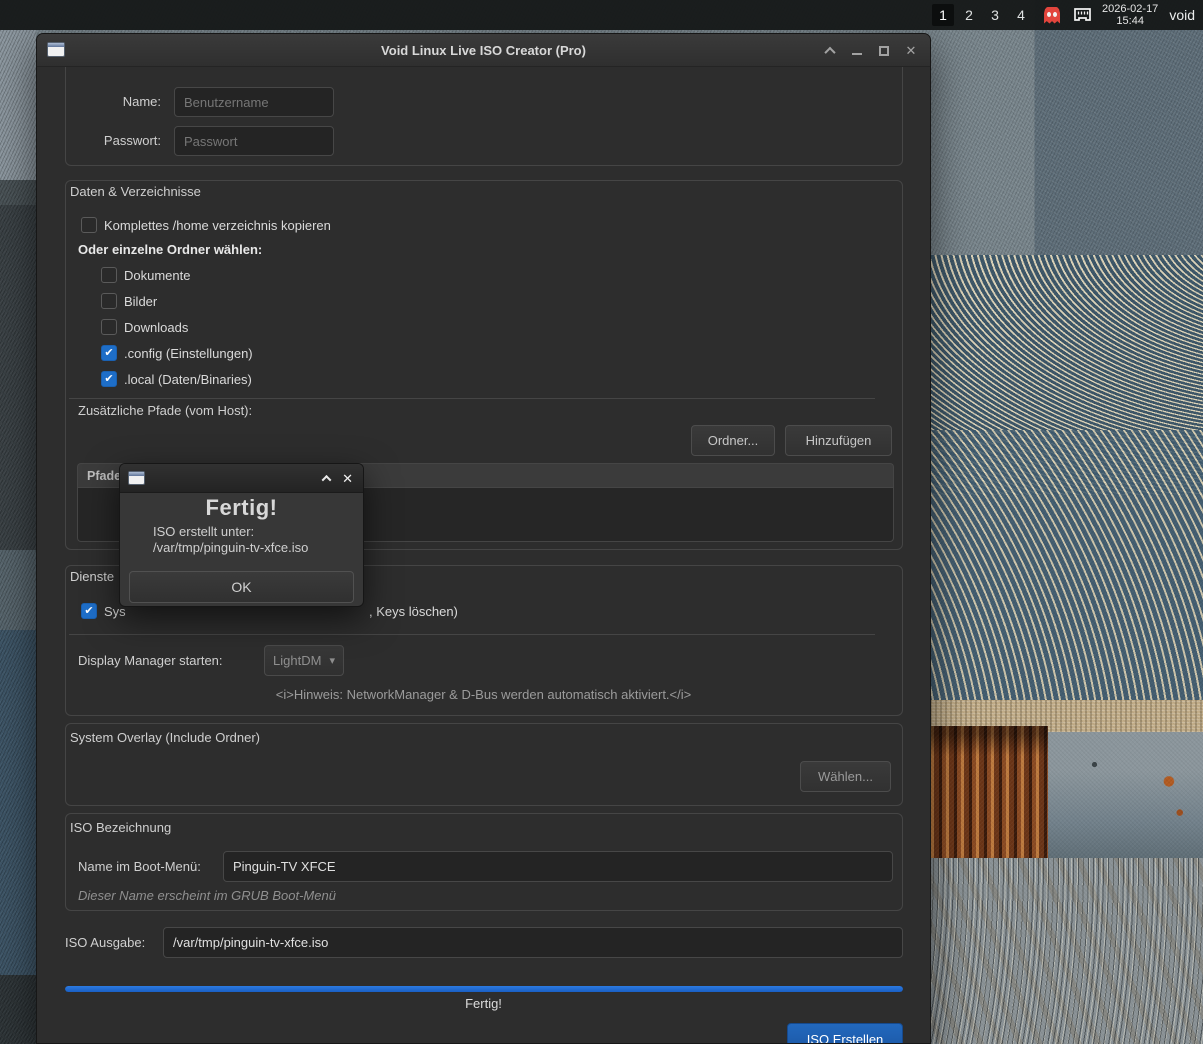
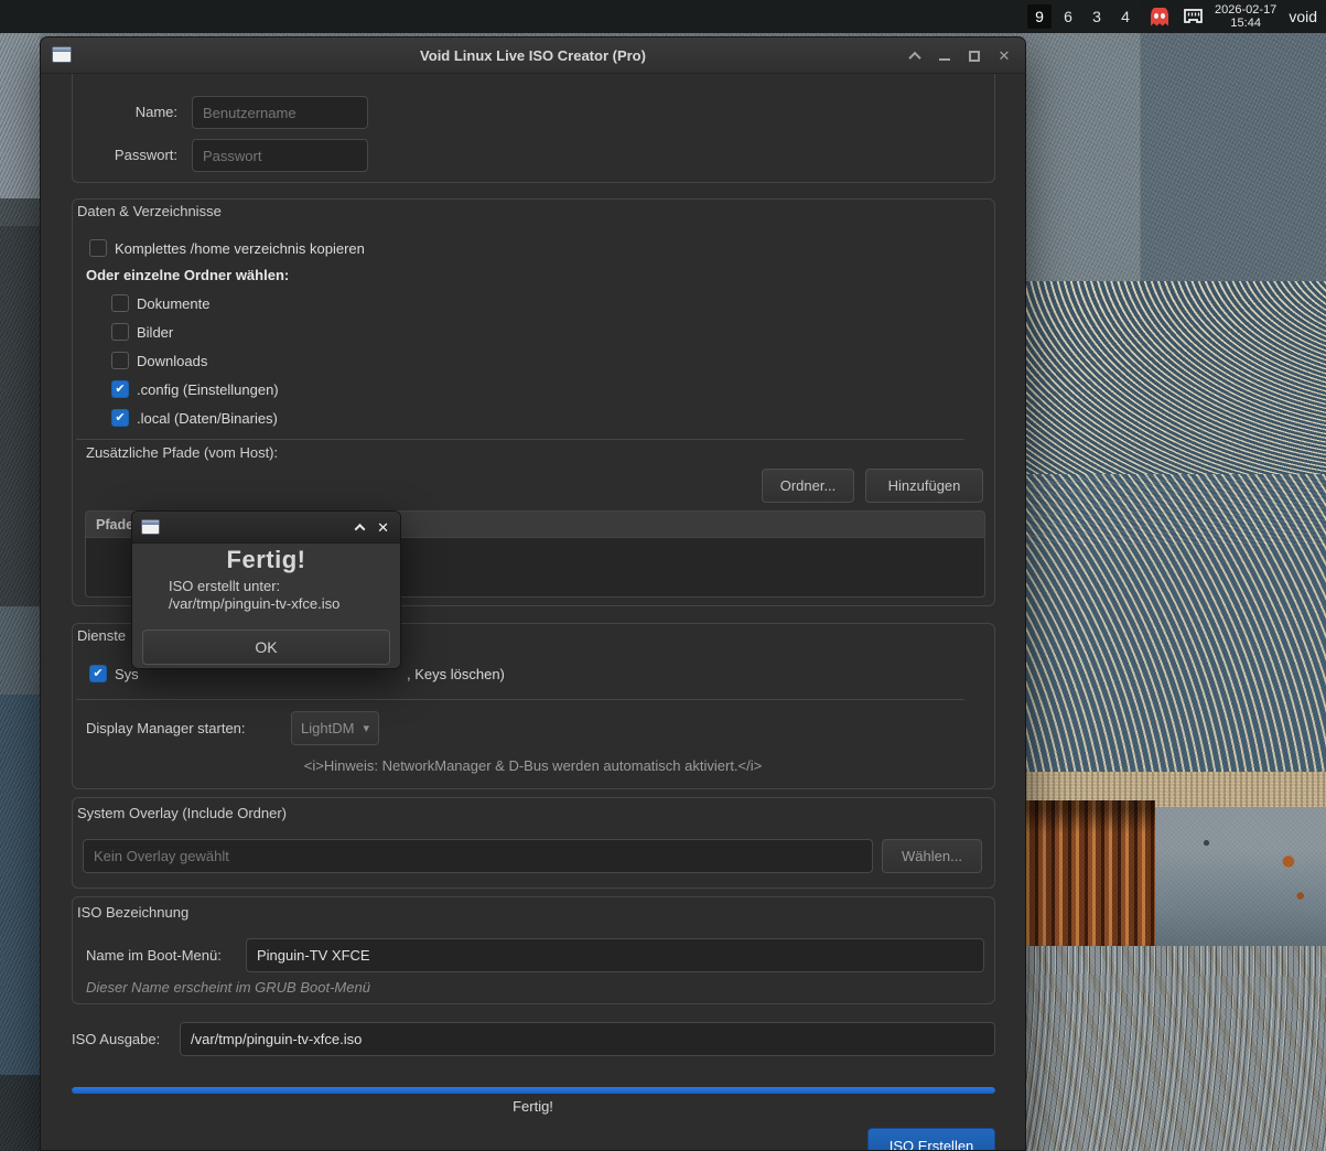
- 1
+ 9
- 2
+ 6
  3
  4
  2026-02-17
  15:44
  void
  Void Linux Live ISO Creator (Pro)
  ✕
  Name:
  Benutzername
  Passwort:
  Passwort
  Daten & Verzeichnisse
  Komplettes /home verzeichnis kopieren
  Oder einzelne Ordner wählen:
  Dokumente
  Bilder
  Downloads
  .config (Einstellungen)
  .local (Daten/Binaries)
  Zusätzliche Pfade (vom Host):
  Ordner...
  Hinzufügen
  Pfade
  Dienste
  Sys
  , Keys löschen)
  Display Manager starten:
  LightDM
  ▾
  <i>Hinweis: NetworkManager & D-Bus werden automatisch aktiviert.</i>
  System Overlay (Include Ordner)
+ Kein Overlay gewählt
  Wählen...
  ISO Bezeichnung
  Name im Boot-Menü:
  Pinguin-TV XFCE
  Dieser Name erscheint im GRUB Boot-Menü
  ISO Ausgabe:
  /var/tmp/pinguin-tv-xfce.iso
  Fertig!
  ISO Erstellen
  ✕
  Fertig!
  ISO erstellt unter:
  /var/tmp/pinguin-tv-xfce.iso
  OK
